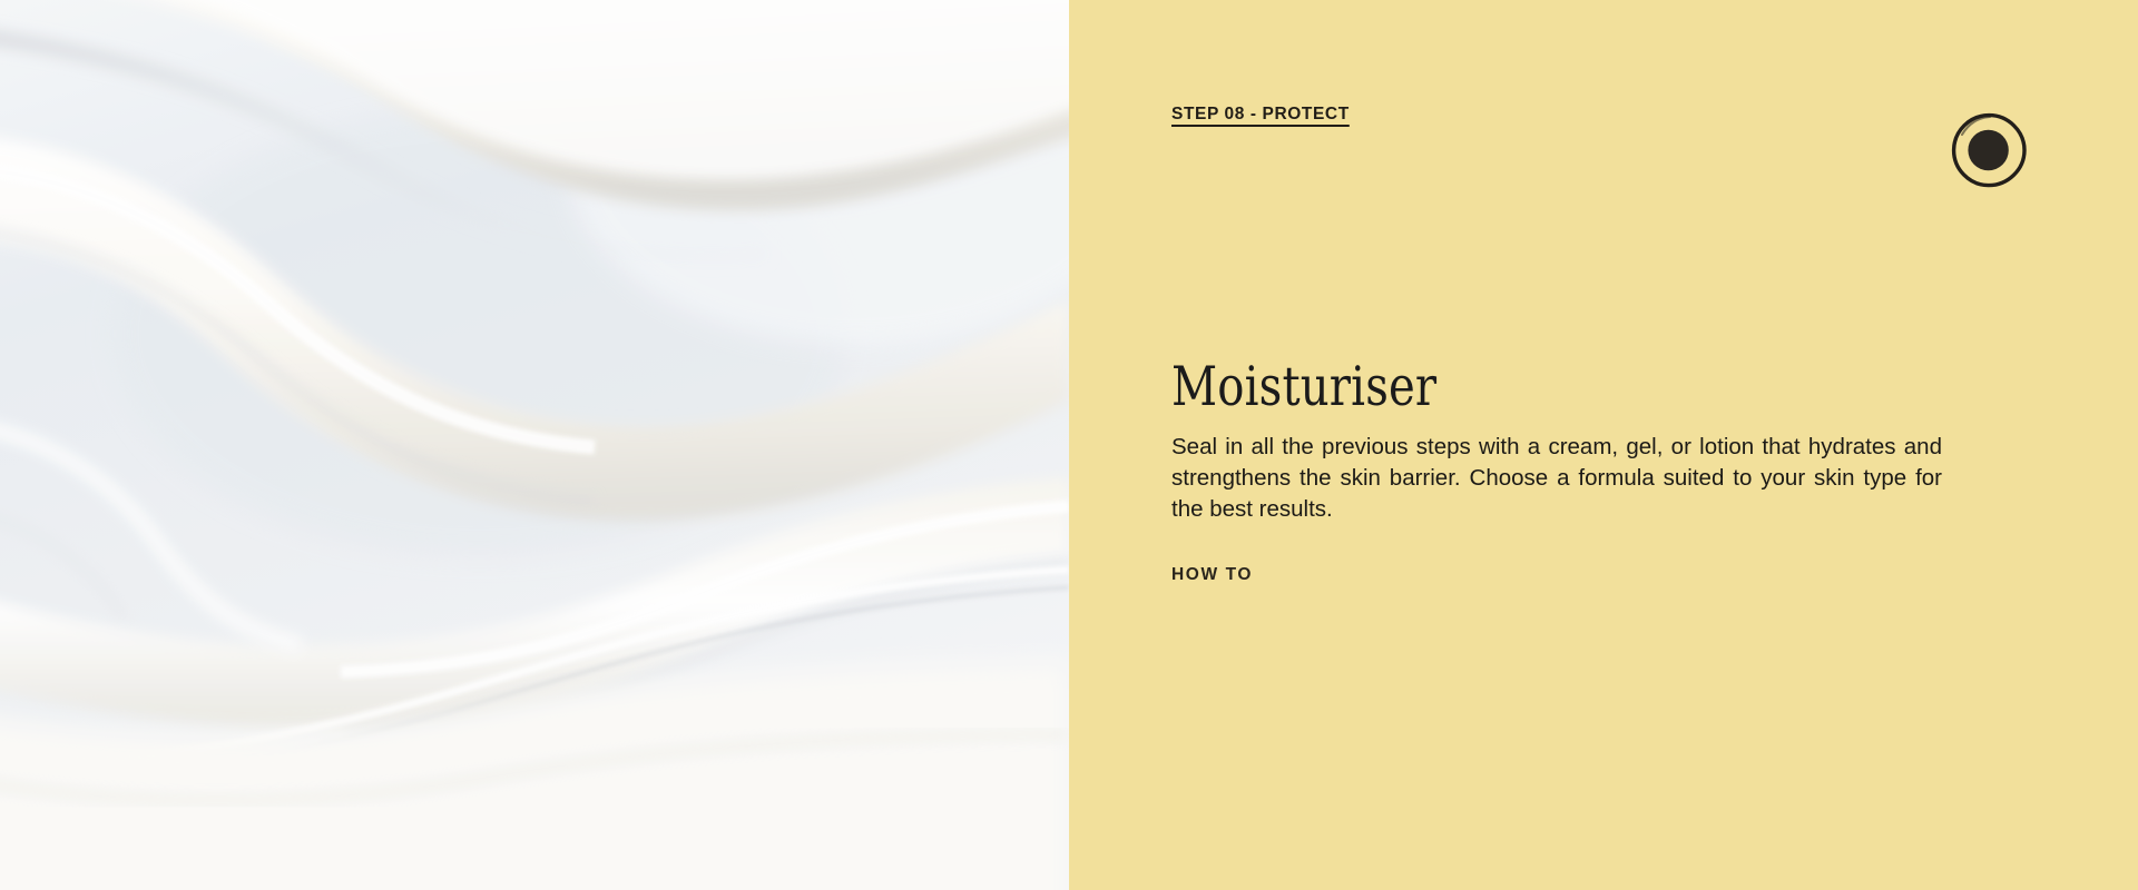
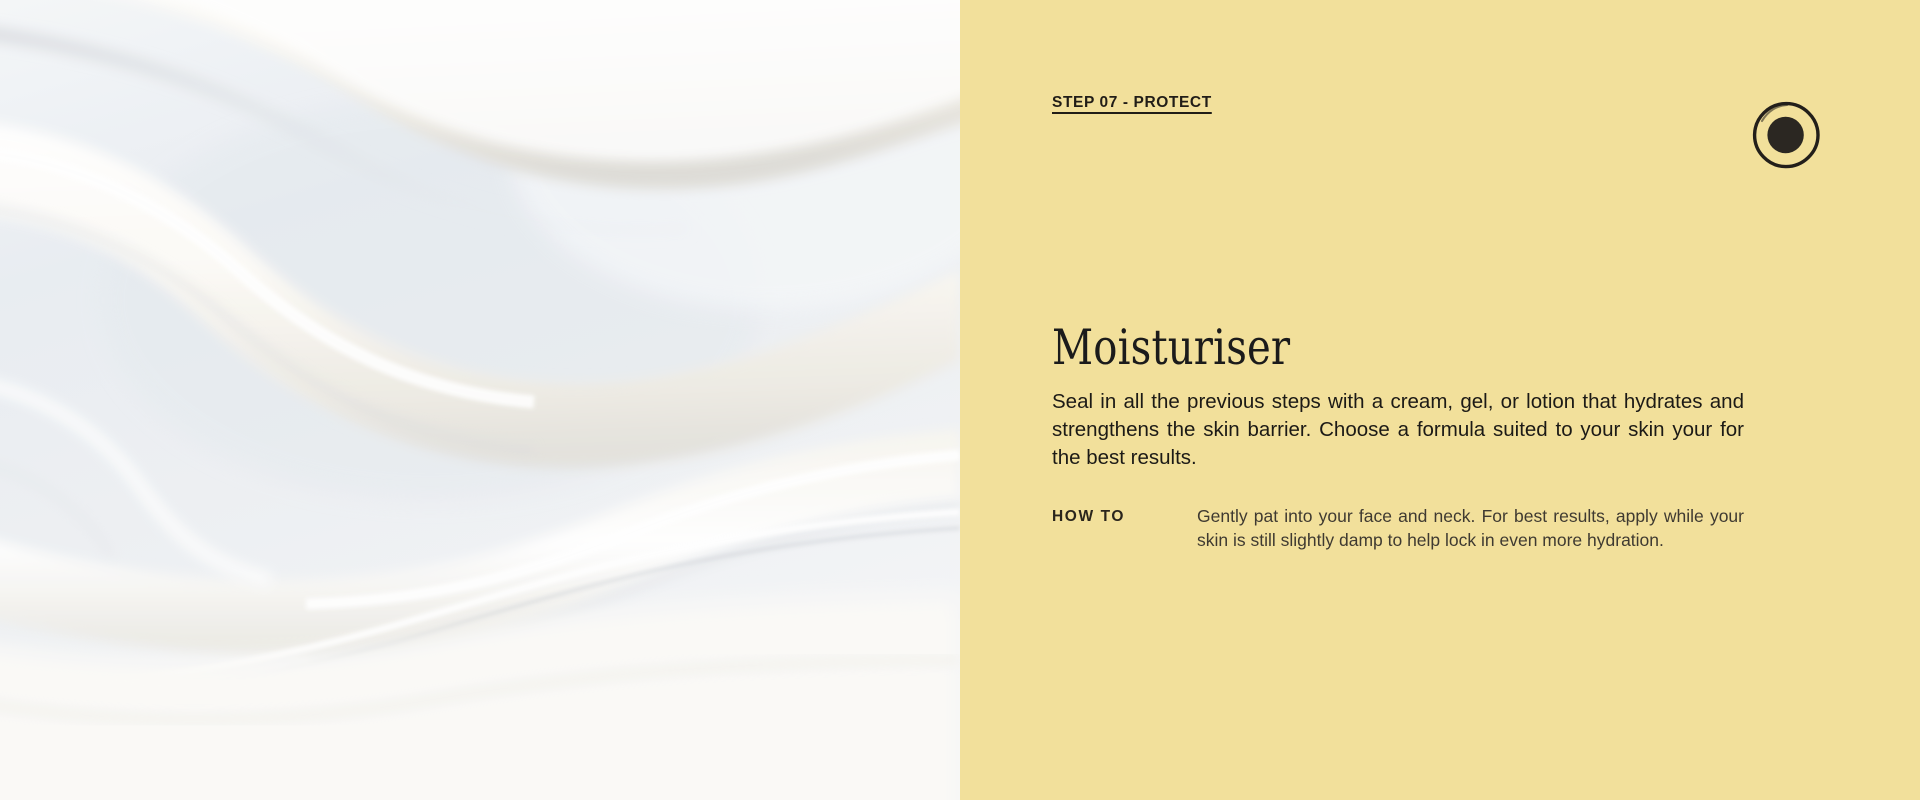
- STEP 08 - PROTECT
+ STEP 07 - PROTECT
  Moisturiser
- Seal in all the previous steps with a cream, gel, or lotion that hydrates and strengthens the skin barrier. Choose a formula suited to your skin type for the best results.
+ Seal in all the previous steps with a cream, gel, or lotion that hydrates and strengthens the skin barrier. Choose a formula suited to your skin your for the best results.
  HOW TO
+ Gently pat into your face and neck. For best results, apply while your skin is still slightly damp to help lock in even more hydration.
